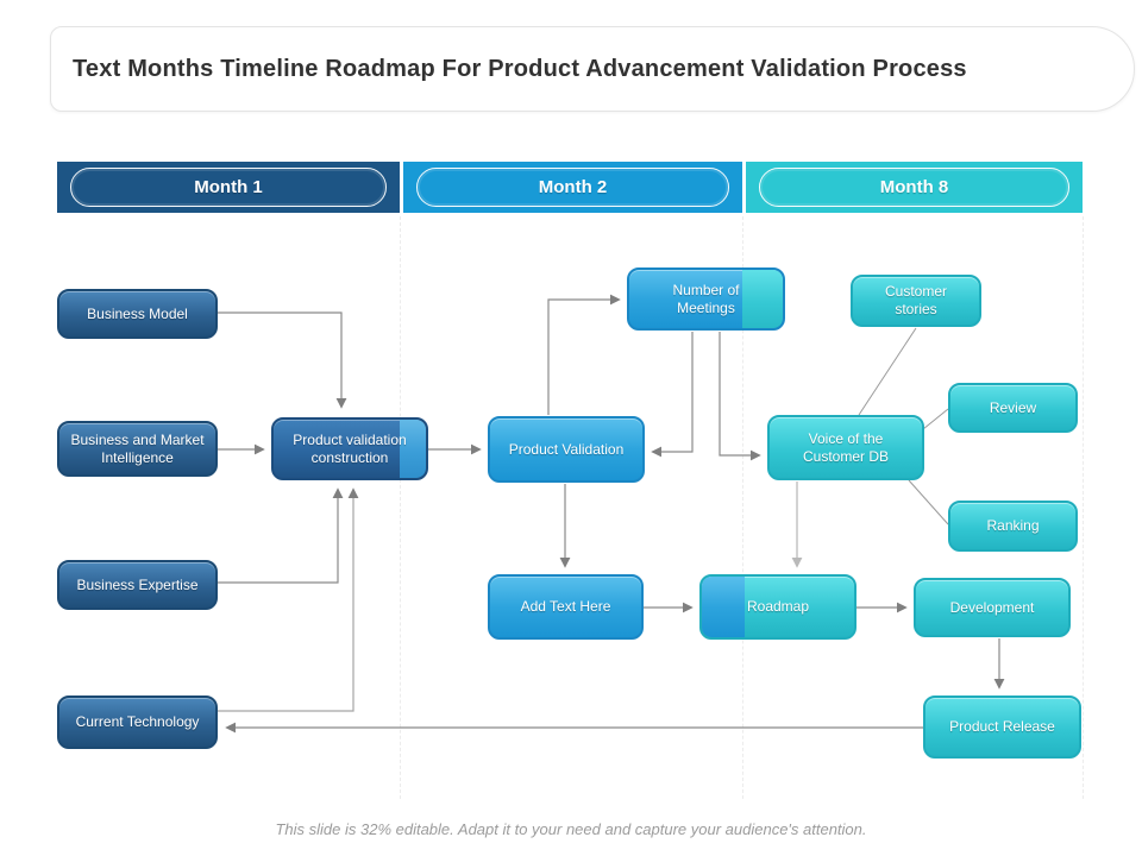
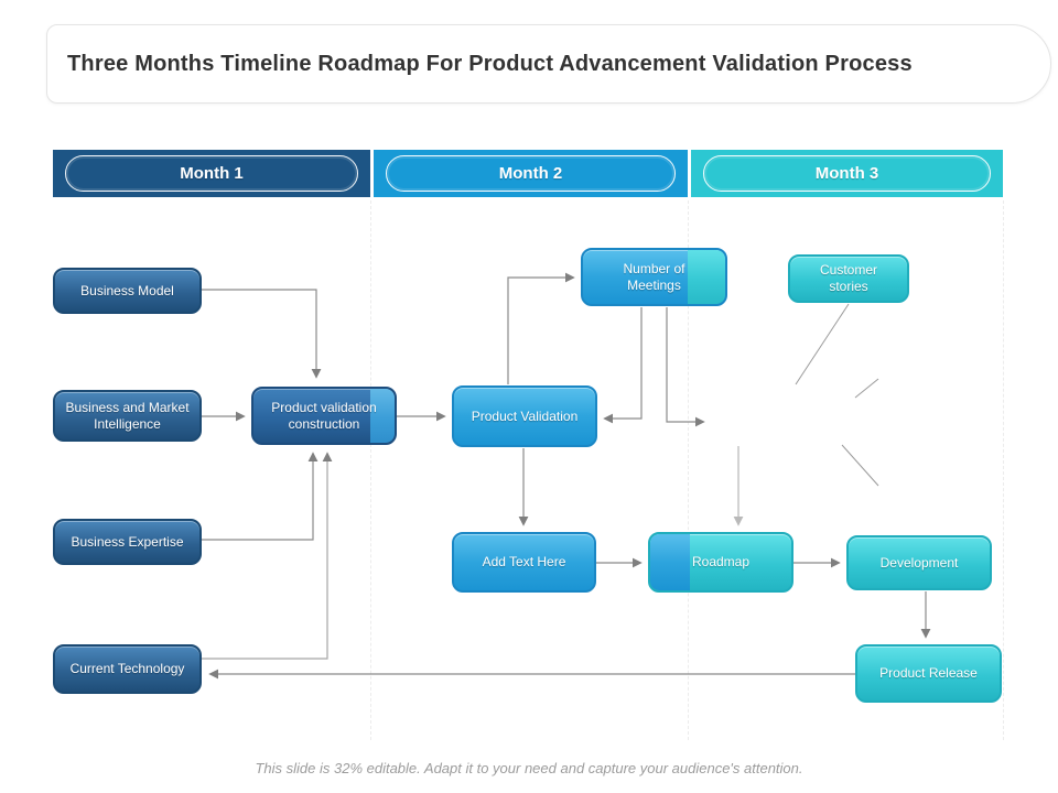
- Text Months Timeline Roadmap For Product Advancement Validation Process
+ Three Months Timeline Roadmap For Product Advancement Validation Process
  Month 1
  Month 2
- Month 8
+ Month 3
  Business Model
  Business and Market Intelligence
  Business Expertise
  Current Technology
  Product validation construction
  Product Validation
  Number of Meetings
  Add Text Here
  Roadmap
  Customer stories
- Voice of the Customer DB
- Review
- Ranking
  Development
  Product Release
  This slide is 32% editable. Adapt it to your need and capture your audience's attention.
